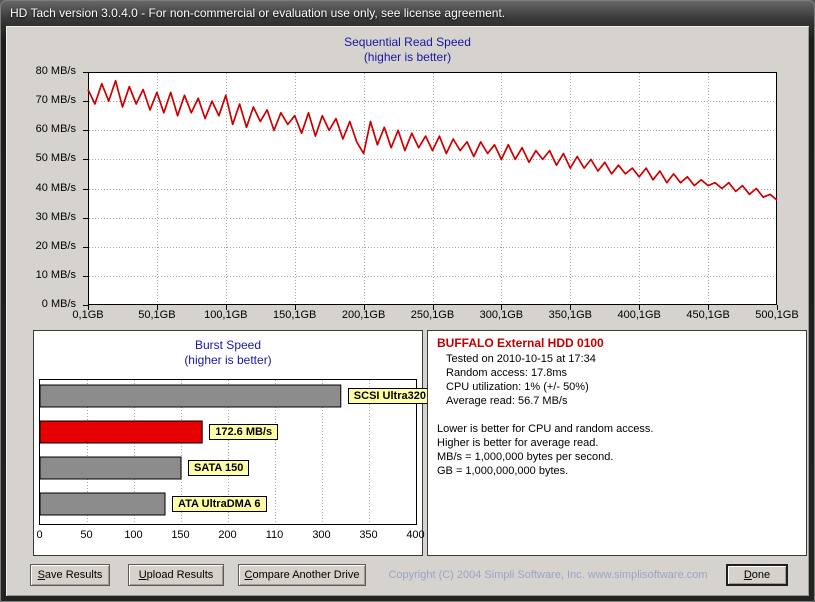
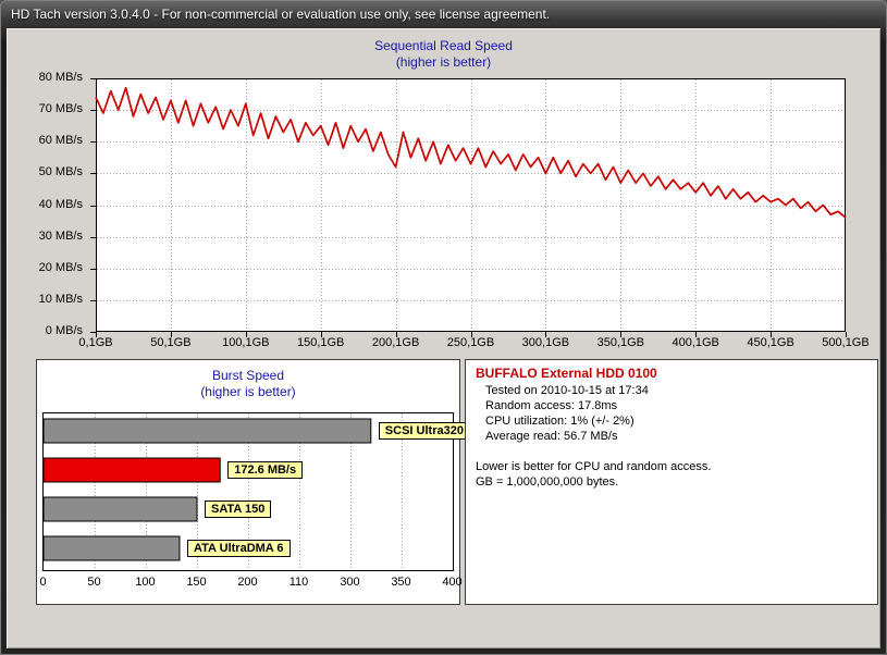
  HD Tach version 3.0.4.0 - For non-commercial or evaluation use only, see license agreement.
  Sequential Read Speed
  (higher is better)
  Burst Speed
  (higher is better)
  SCSI Ultra320
  172.6 MB/s
  SATA 150
  ATA UltraDMA 6
  0
  50
  100
  150
  200
  110
  300
  350
  400
  BUFFALO External HDD 0100
  Tested on 2010-10-15 at 17:34
  Random access: 17.8ms
- CPU utilization: 1% (+/- 50%)
+ CPU utilization: 1% (+/- 2%)
  Average read: 56.7 MB/s
  Lower is better for CPU and random access.
- Higher is better for average read.
- MB/s = 1,000,000 bytes per second.
  GB = 1,000,000,000 bytes.
- Save Results
- Upload Results
- Compare Another Drive
- Copyright (C) 2004 Simpli Software, Inc. www.simplisoftware.com
- Done
  0 MB/s
  10 MB/s
  20 MB/s
  30 MB/s
  40 MB/s
  50 MB/s
  60 MB/s
  70 MB/s
  80 MB/s
  0,1GB
  50,1GB
  100,1GB
  150,1GB
  200,1GB
  250,1GB
  300,1GB
  350,1GB
  400,1GB
  450,1GB
  500,1GB
